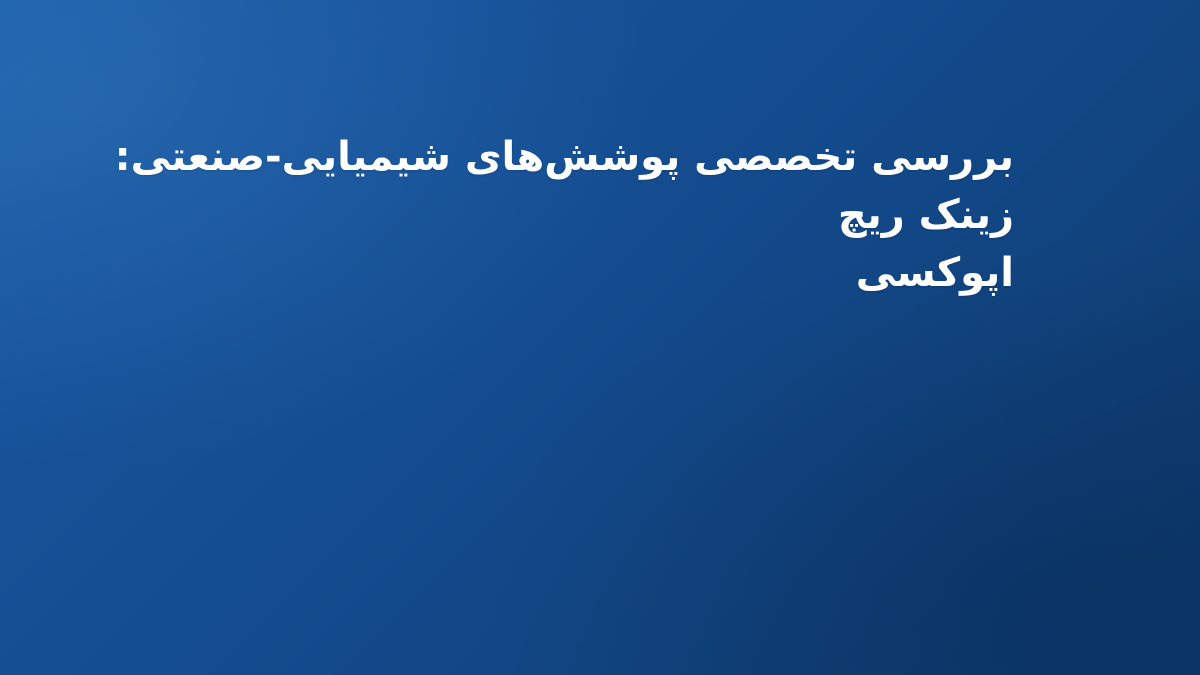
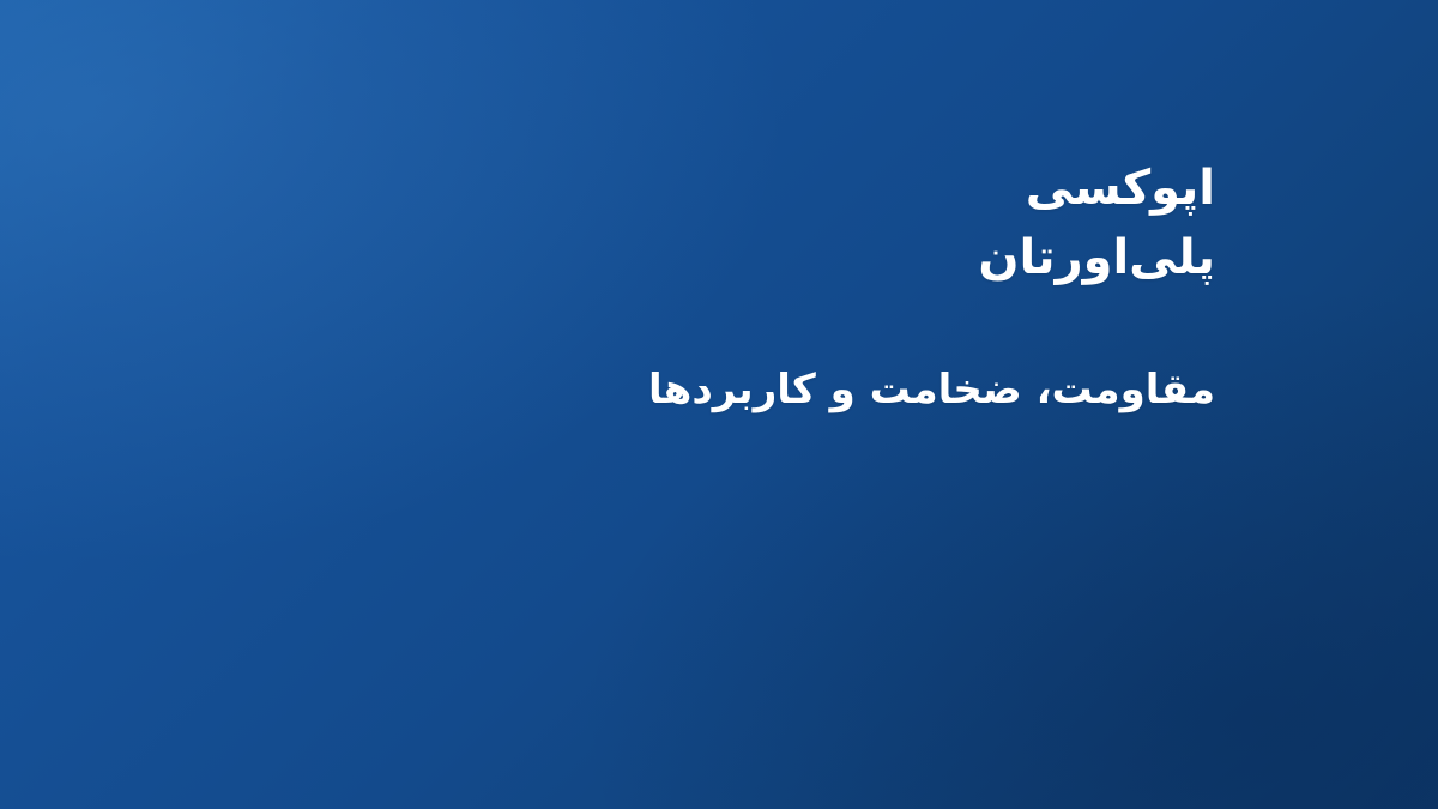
- بررسی تخصصی پوششهای شیمیایی-صنعتی:
- زینک ریچ
  اپوکسی
+ پلیاورتان
+ مقاومت، ضخامت و کاربردها
